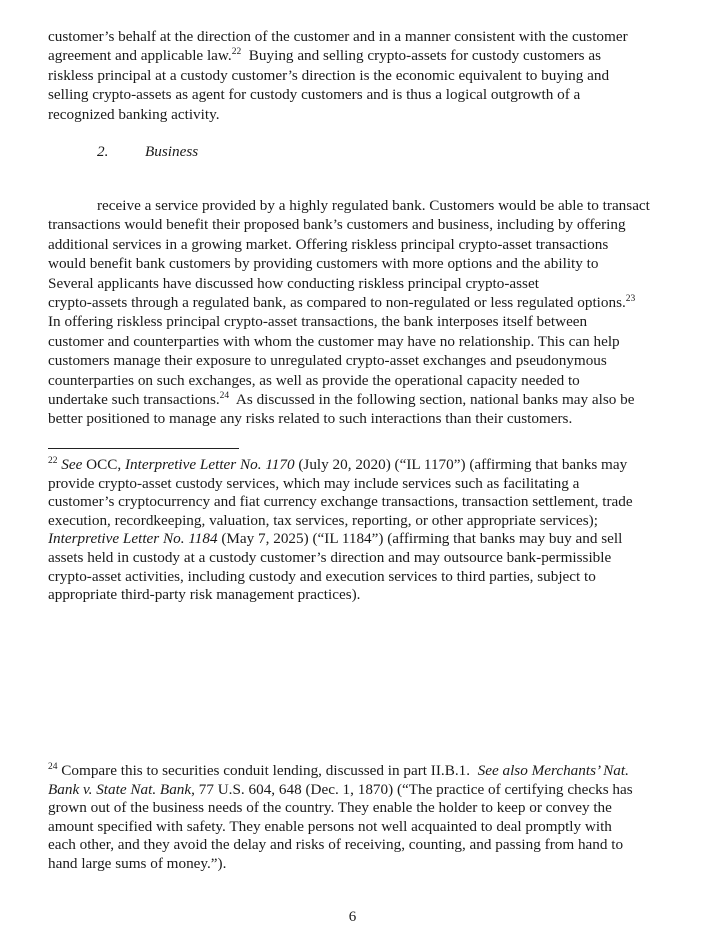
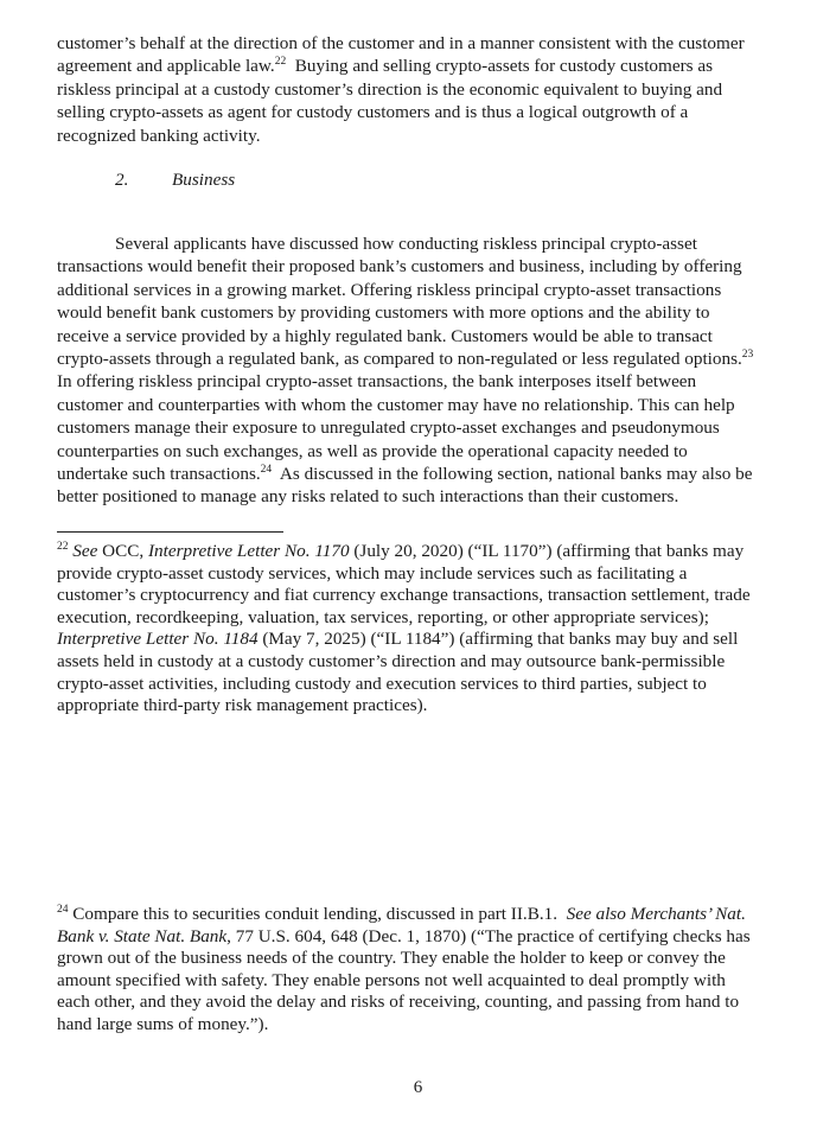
  customer’s behalf at the direction of the customer and in a manner consistent with the customer
  agreement and applicable law.22 Buying and selling crypto-assets for custody customers as
  riskless principal at a custody customer’s direction is the economic equivalent to buying and
  selling crypto-assets as agent for custody customers and is thus a logical outgrowth of a
  recognized banking activity.
  2.
  Business
- receive a service provided by a highly regulated bank. Customers would be able to transact
+ Several applicants have discussed how conducting riskless principal crypto-asset
  transactions would benefit their proposed bank’s customers and business, including by offering
  additional services in a growing market. Offering riskless principal crypto-asset transactions
  would benefit bank customers by providing customers with more options and the ability to
- Several applicants have discussed how conducting riskless principal crypto-asset
+ receive a service provided by a highly regulated bank. Customers would be able to transact
  crypto-assets through a regulated bank, as compared to non-regulated or less regulated options.23
  In offering riskless principal crypto-asset transactions, the bank interposes itself between
  customer and counterparties with whom the customer may have no relationship. This can help
  customers manage their exposure to unregulated crypto-asset exchanges and pseudonymous
  counterparties on such exchanges, as well as provide the operational capacity needed to
  undertake such transactions.24 As discussed in the following section, national banks may also be
  better positioned to manage any risks related to such interactions than their customers.
  22 See OCC, Interpretive Letter No. 1170 (July 20, 2020) (“IL 1170”) (affirming that banks may
  provide crypto-asset custody services, which may include services such as facilitating a
  customer’s cryptocurrency and fiat currency exchange transactions, transaction settlement, trade
  execution, recordkeeping, valuation, tax services, reporting, or other appropriate services);
  Interpretive Letter No. 1184 (May 7, 2025) (“IL 1184”) (affirming that banks may buy and sell
  assets held in custody at a custody customer’s direction and may outsource bank-permissible
  crypto-asset activities, including custody and execution services to third parties, subject to
  appropriate third-party risk management practices).
  24 Compare this to securities conduit lending, discussed in part II.B.1. See also Merchants’ Nat.
  Bank v. State Nat. Bank, 77 U.S. 604, 648 (Dec. 1, 1870) (“The practice of certifying checks has
  grown out of the business needs of the country. They enable the holder to keep or convey the
  amount specified with safety. They enable persons not well acquainted to deal promptly with
  each other, and they avoid the delay and risks of receiving, counting, and passing from hand to
  hand large sums of money.”).
  6
